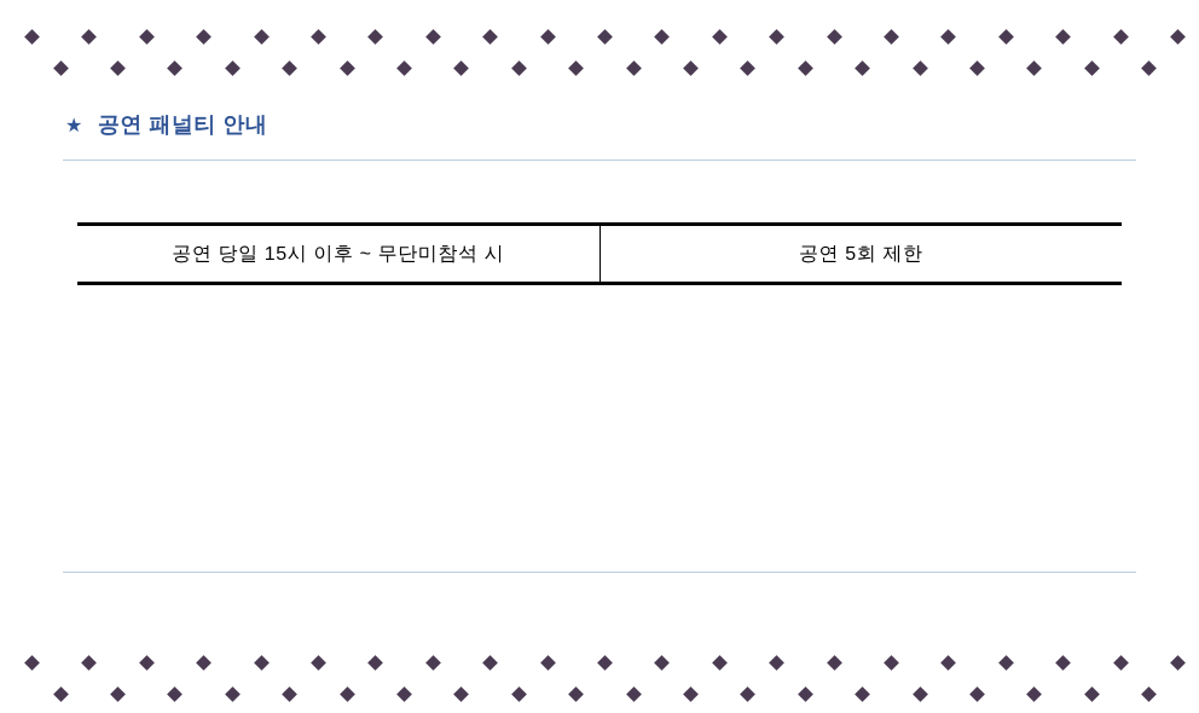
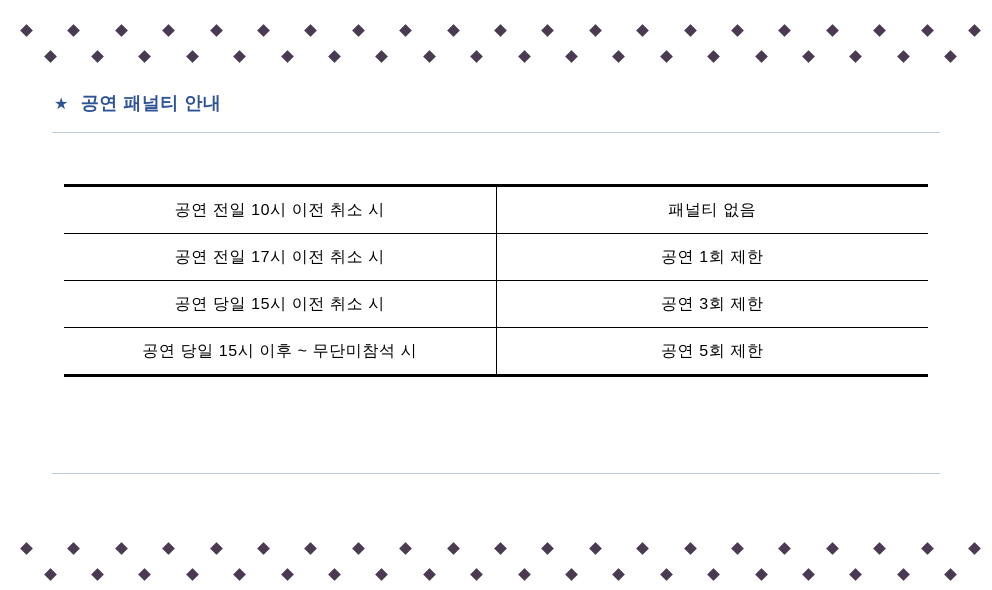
  ★
  공연 패널티 안내
+ 공연 전일 10시 이전 취소 시	패널티 없음
+ 공연 전일 17시 이전 취소 시	공연 1회 제한
+ 공연 당일 15시 이전 취소 시	공연 3회 제한
  공연 당일 15시 이후 ~ 무단미참석 시	공연 5회 제한
